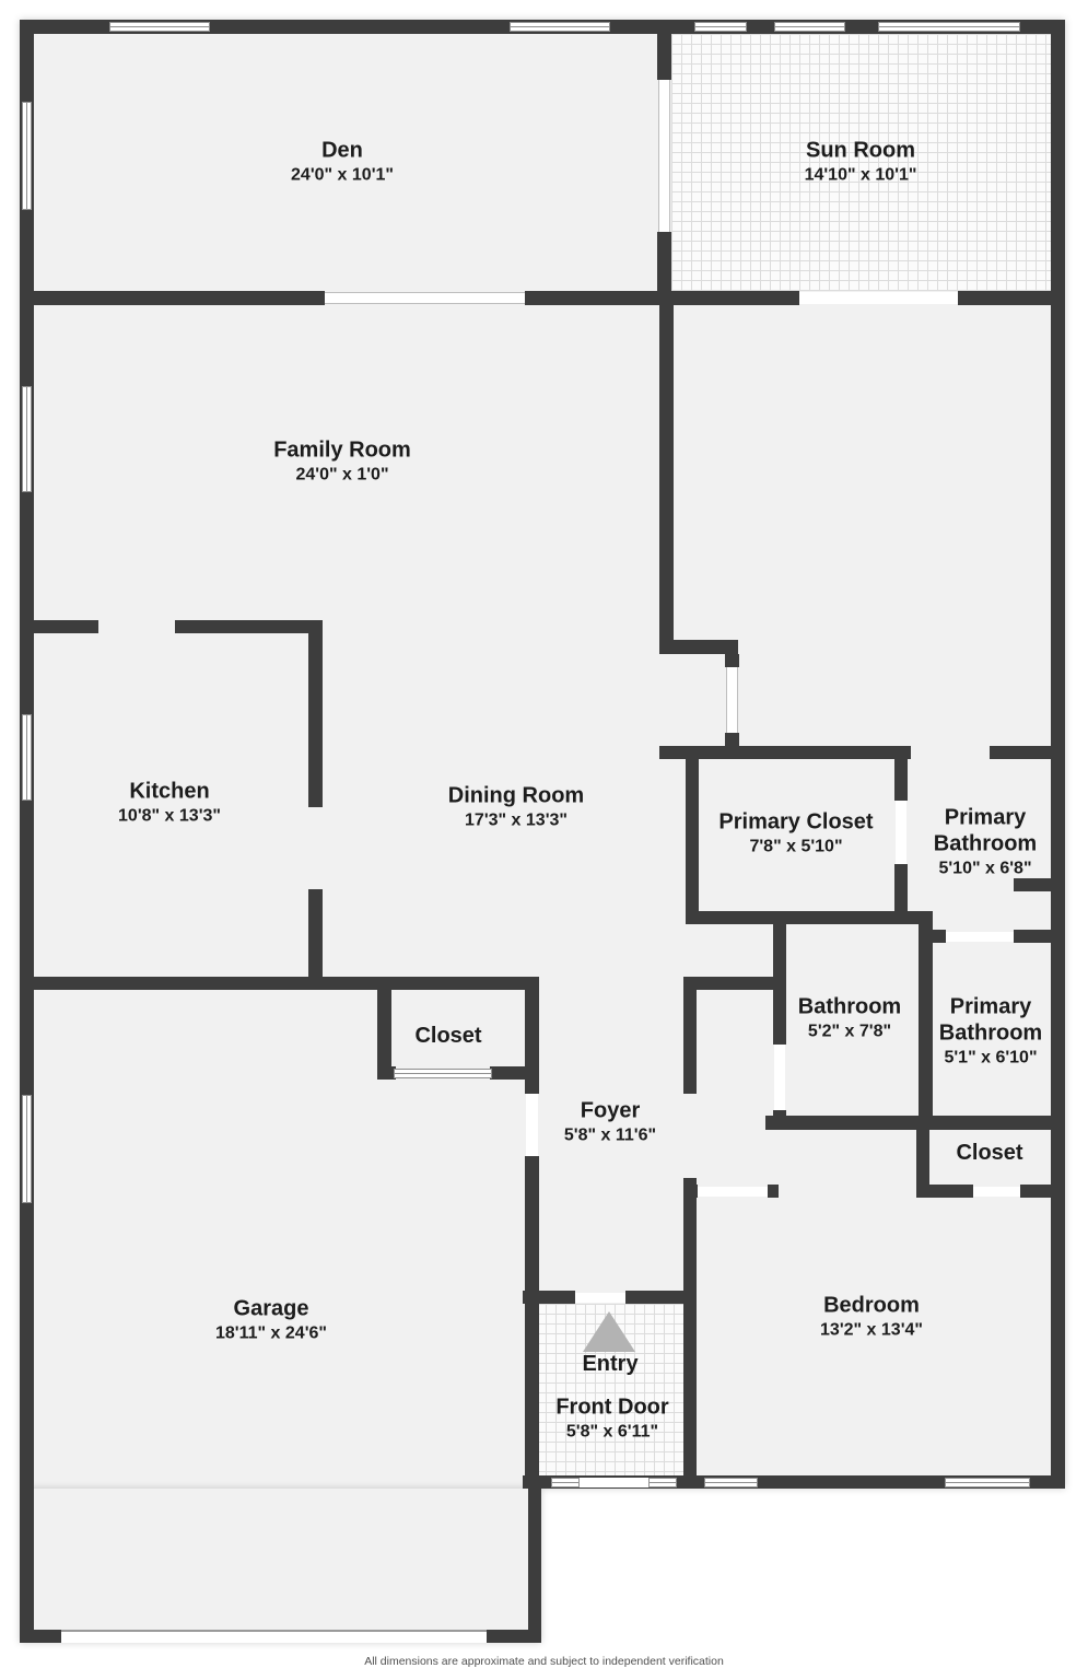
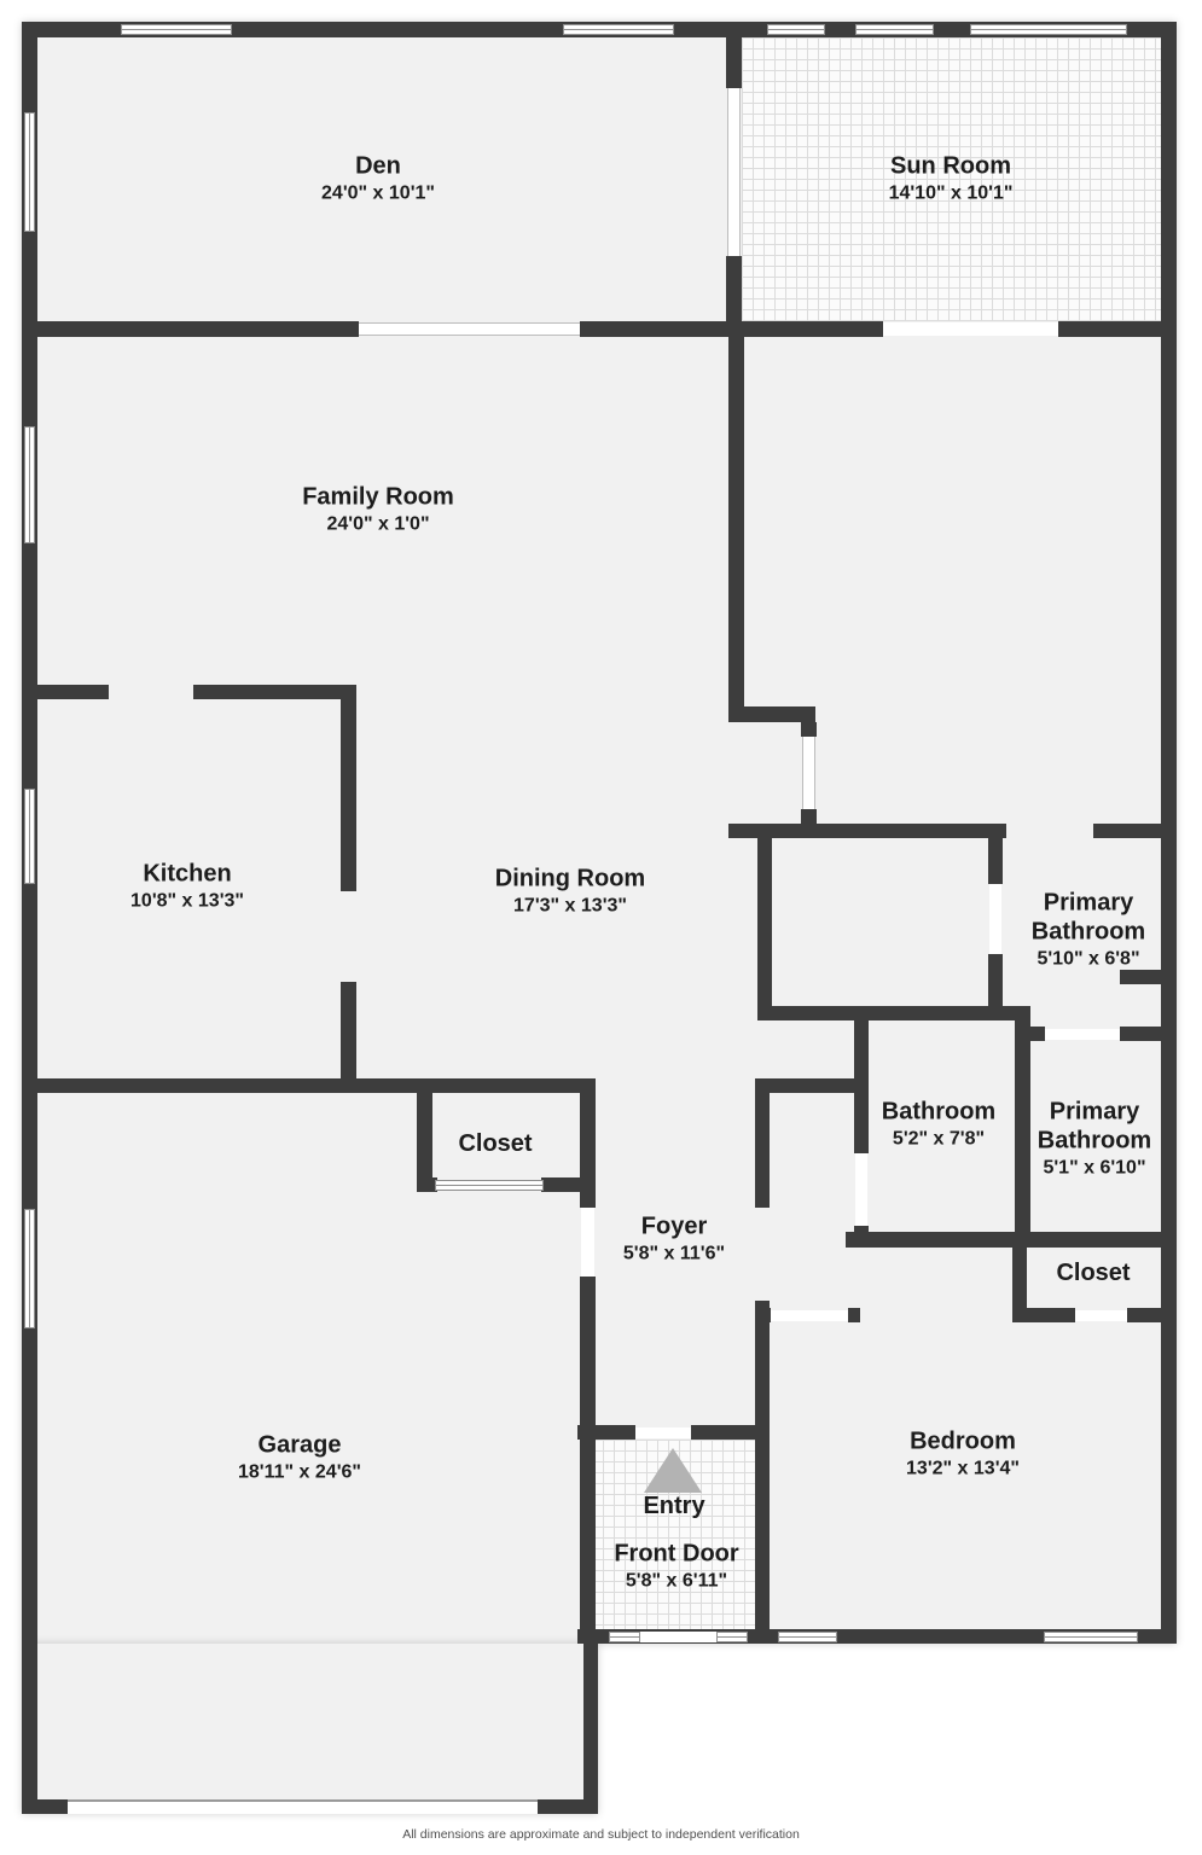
  Den
  24'0" x 10'1"
  Sun Room
  14'10" x 10'1"
  Family Room
  24'0" x 1'0"
  Kitchen
  10'8" x 13'3"
  Dining Room
  17'3" x 13'3"
- Primary Closet
- 7'8" x 5'10"
  Primary Bathroom
  5'10" x 6'8"
  Bathroom
  5'2" x 7'8"
  Primary Bathroom
  5'1" x 6'10"
  Closet
  Foyer
  5'8" x 11'6"
  Closet
  Garage
  18'11" x 24'6"
  Bedroom
  13'2" x 13'4"
  Entry
  Front Door
  5'8" x 6'11"
  All dimensions are approximate and subject to independent verification
